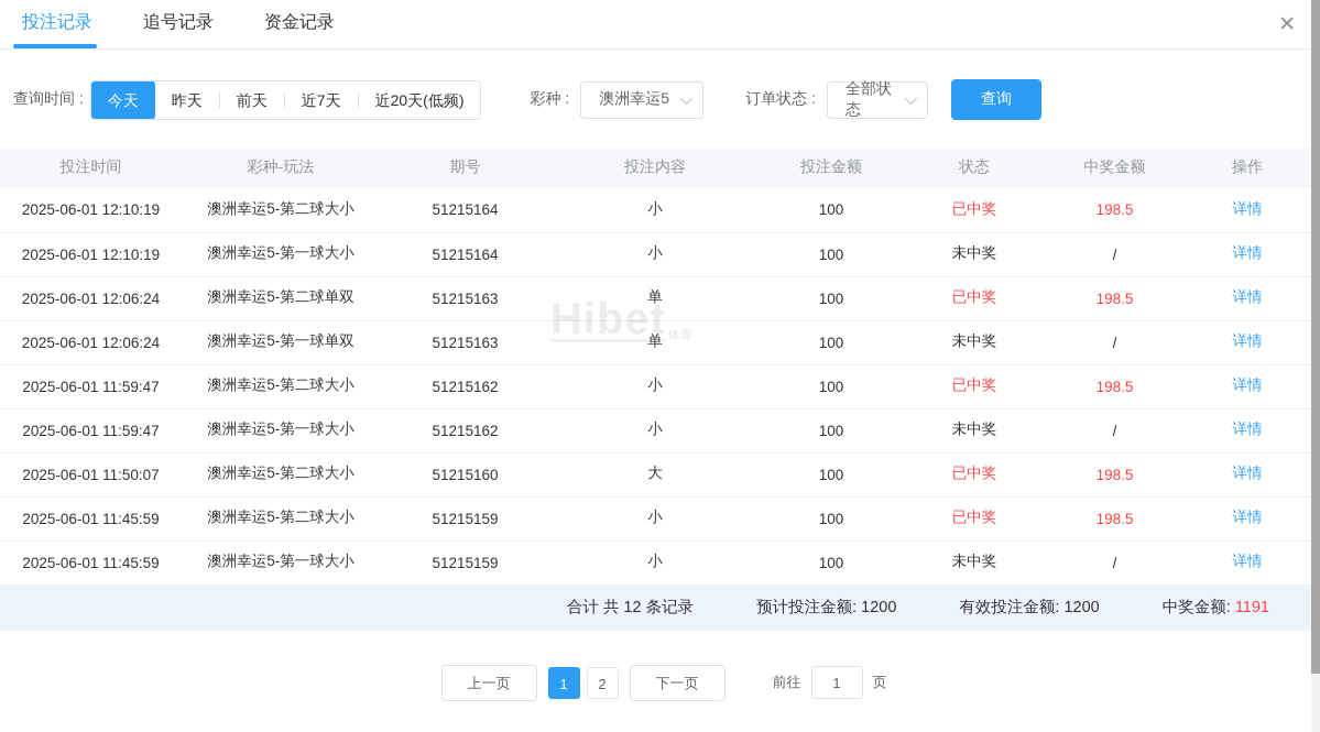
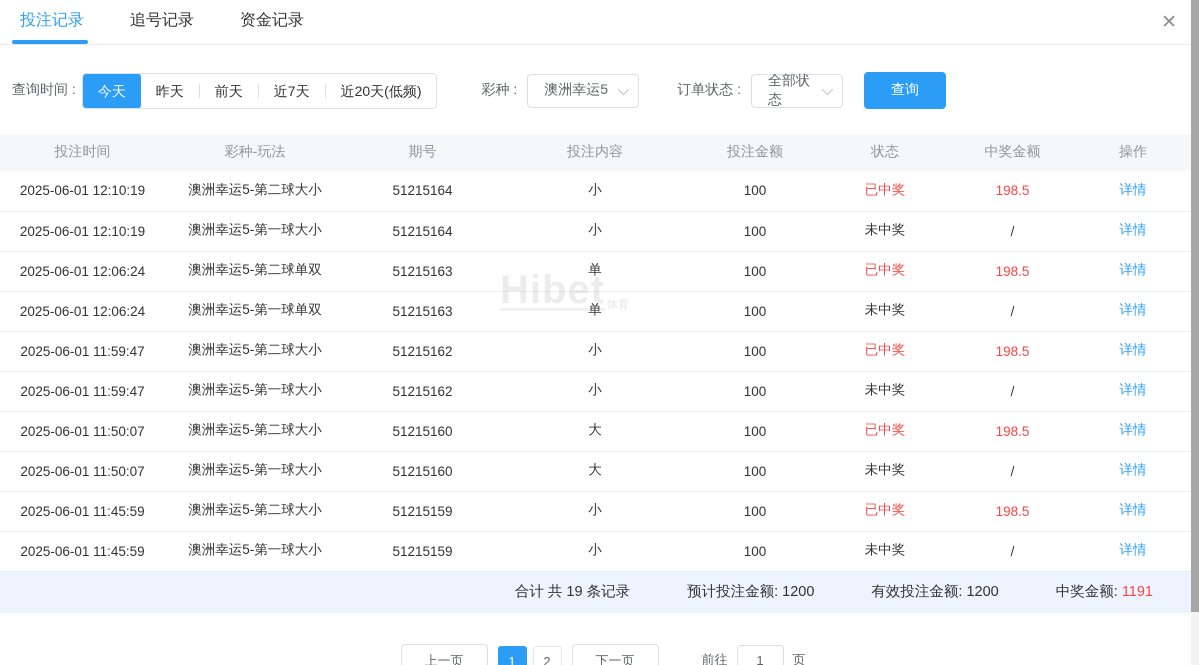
  投注记录
  追号记录
  资金记录
  ✕
  查询时间 :
  今天
  昨天
  前天
  近7天
  近20天(低频)
  彩种 :
  澳洲幸运5
  订单状态 :
  全部状态
  查询
  投注时间	彩种-玩法	期号	投注内容	投注金额	状态	中奖金额	操作
  2025-06-01 12:10:19	澳洲幸运5-第二球大小	51215164	小	100	已中奖	198.5	详情
  2025-06-01 12:10:19	澳洲幸运5-第一球大小	51215164	小	100	未中奖	/	详情
  2025-06-01 12:06:24	澳洲幸运5-第二球单双	51215163	单	100	已中奖	198.5	详情
  2025-06-01 12:06:24	澳洲幸运5-第一球单双	51215163	单	100	未中奖	/	详情
  2025-06-01 11:59:47	澳洲幸运5-第二球大小	51215162	小	100	已中奖	198.5	详情
  2025-06-01 11:59:47	澳洲幸运5-第一球大小	51215162	小	100	未中奖	/	详情
  2025-06-01 11:50:07	澳洲幸运5-第二球大小	51215160	大	100	已中奖	198.5	详情
+ 2025-06-01 11:50:07	澳洲幸运5-第一球大小	51215160	大	100	未中奖	/	详情
  2025-06-01 11:45:59	澳洲幸运5-第二球大小	51215159	小	100	已中奖	198.5	详情
  2025-06-01 11:45:59	澳洲幸运5-第一球大小	51215159	小	100	未中奖	/	详情
  Hibet
- 合计 共 12 条记录
+ 合计 共 19 条记录
  预计投注金额: 1200
  有效投注金额: 1200
  中奖金额: 1191
  上一页
  1
  2
  下一页
  前往
  1
  页
